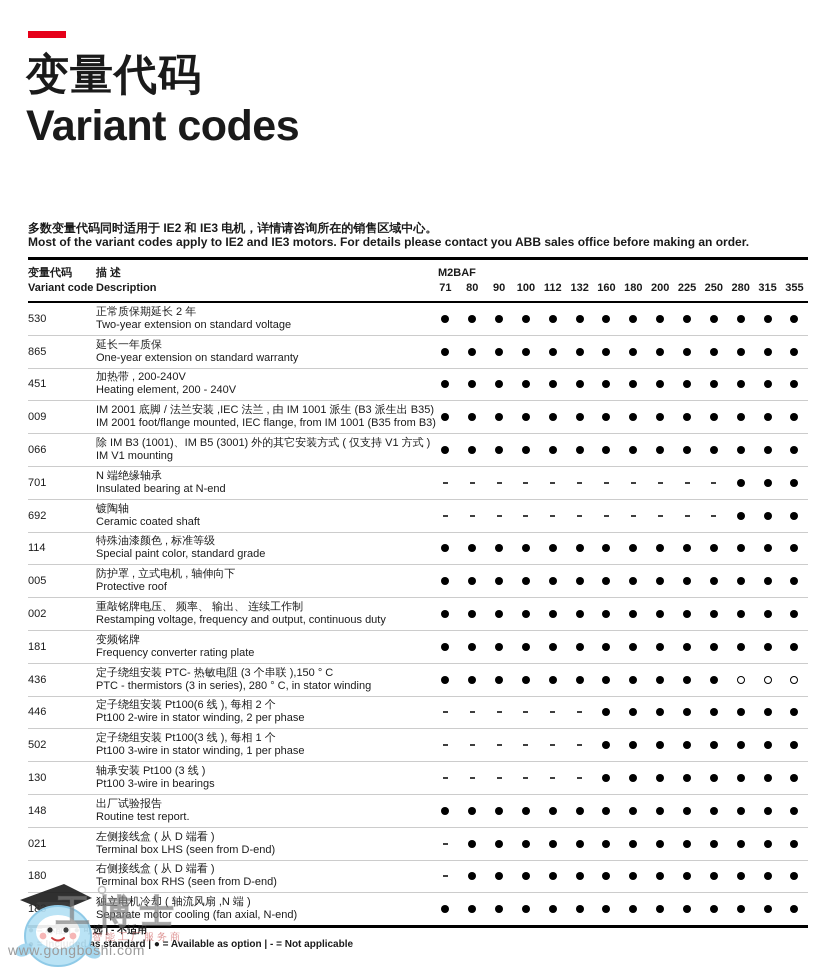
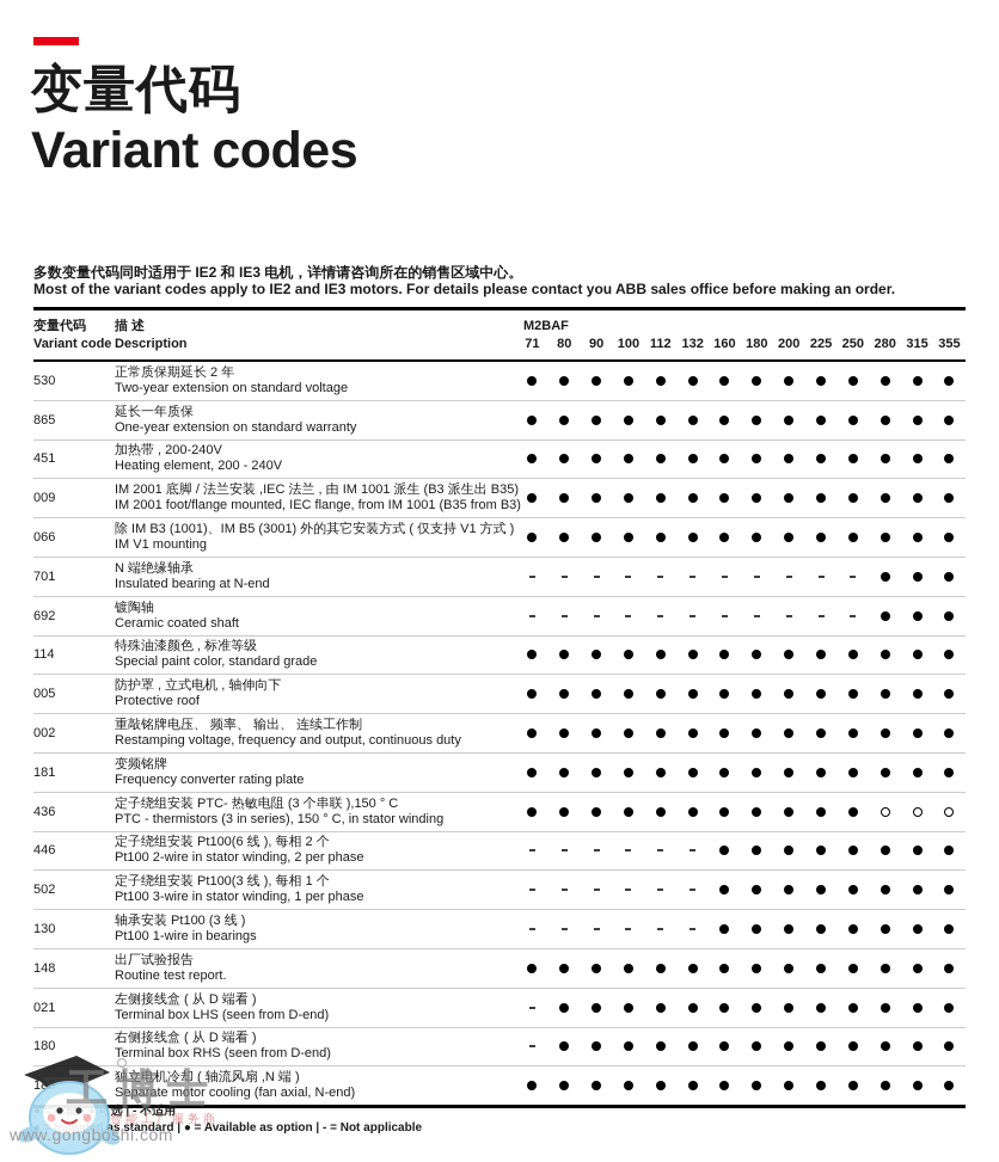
  变量代码
  Variant codes
  多数变量代码同时适用于 IE2 和 IE3 电机，详情请咨询所在的销售区域中心。
  Most of the variant codes apply to IE2 and IE3 motors. For details please contact you ABB sales office before making an order.
  变量代码
  描 述
  M2BAF
  Variant code
  Description
  71
  80
  90
  100
  112
  132
  160
  180
  200
  225
  250
  280
  315
  355
  530
  正常质保期延长 2 年
  Two-year extension on standard voltage
  865
  延长一年质保
  One-year extension on standard warranty
  451
  加热带 , 200-240V
  Heating element, 200 - 240V
  009
  IM 2001 底脚 / 法兰安装 ,IEC 法兰 , 由 IM 1001 派生 (B3 派生出 B35
  IM 2001 foot/flange mounted, IEC flange, from IM 1001 (B35 from B3
  066
  除 IM B3 (1001)、IM B5 (3001) 外的其它安装方式 ( 仅支持 V1 方式 )
  IM V1 mounting
  701
  N 端绝缘轴承
  Insulated bearing at N-end
  692
  镀陶轴
  Ceramic coated shaft
  114
  特殊油漆颜色 , 标准等级
  Special paint color, standard grade
  005
  防护罩 , 立式电机 , 轴伸向下
  Protective roof
  002
  重敲铭牌电压、 频率、 输出、 连续工作制
  Restamping voltage, frequency and output, continuous duty
  181
  变频铭牌
  Frequency converter rating plate
  436
  定子绕组安装 PTC- 热敏电阻 (3 个串联 ),150 ° C
- PTC - thermistors (3 in series), 280 ° C, in stator winding
+ PTC - thermistors (3 in series), 150 ° C, in stator winding
  446
  定子绕组安装 Pt100(6 线 ), 每相 2 个
  Pt100 2-wire in stator winding, 2 per phase
  502
  定子绕组安装 Pt100(3 线 ), 每相 1 个
  Pt100 3-wire in stator winding, 1 per phase
  130
  轴承安装 Pt100 (3 线 )
- Pt100 3-wire in bearings
+ Pt100 1-wire in bearings
  148
  出厂试验报告
  Routine test report.
  021
  左侧接线盒 ( 从 D 端看 )
  Terminal box LHS (seen from D-end)
  180
  右侧接线盒 ( 从 D 端看 )
  Terminal box RHS (seen from D-end)
  独立电机冷却 ( 轴流风扇 ,N 端 )
  Separate motor cooling (fan axial, N-end)
  as standard | ● = Available as option | - = Not applicable
  工博士
  智能工厂服务商
  www.gongboshi.com
